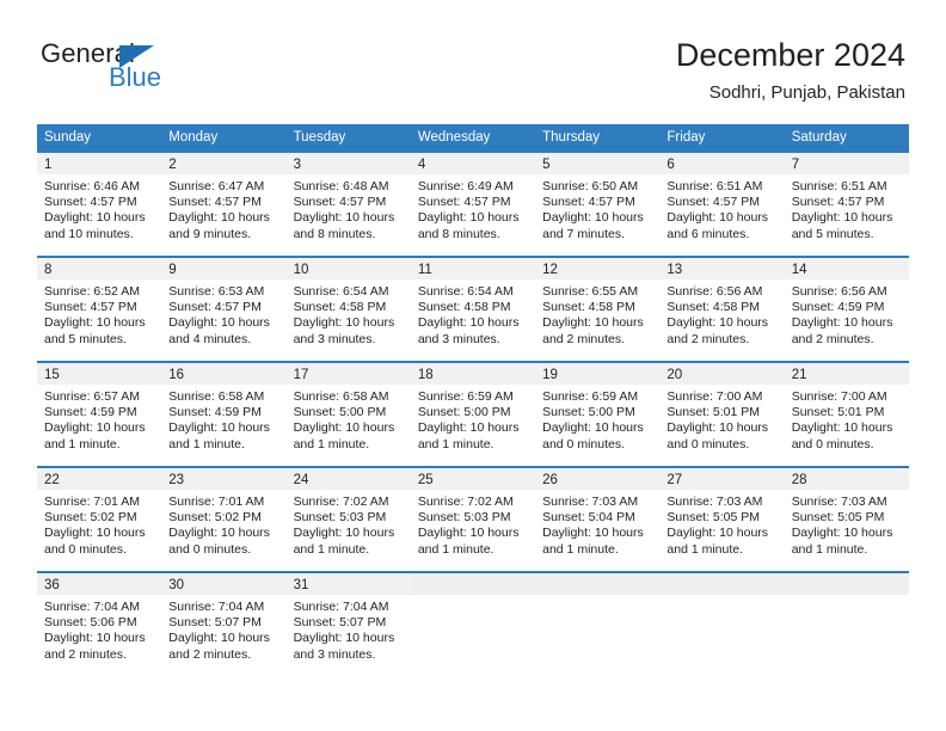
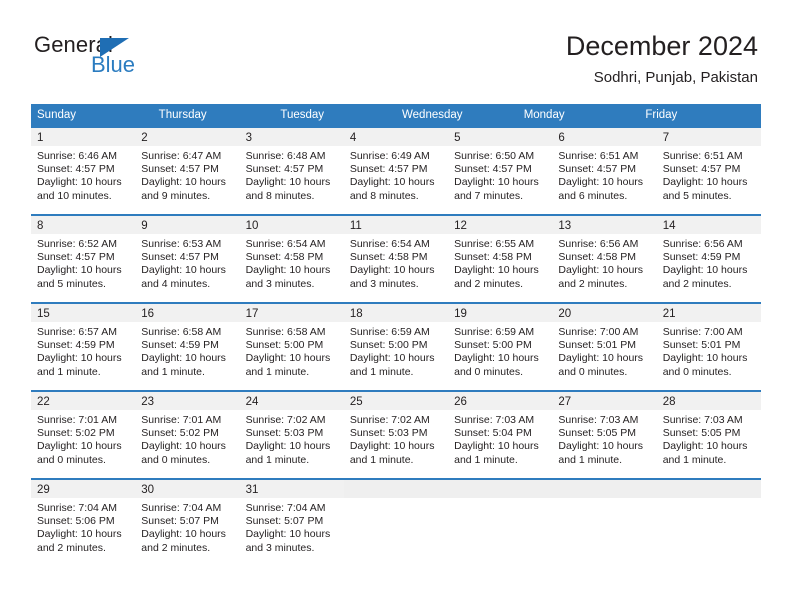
  General
  Blue
  December 2024
  Sodhri, Punjab, Pakistan
  Sunday
- Monday
+ Thursday
  Tuesday
  Wednesday
- Thursday
+ Monday
  Friday
- Saturday
  1
  Sunrise: 6:46 AM
  Sunset: 4:57 PM
  Daylight: 10 hours
  and 10 minutes.
  2
  Sunrise: 6:47 AM
  Sunset: 4:57 PM
  Daylight: 10 hours
  and 9 minutes.
  3
  Sunrise: 6:48 AM
  Sunset: 4:57 PM
  Daylight: 10 hours
  and 8 minutes.
  4
  Sunrise: 6:49 AM
  Sunset: 4:57 PM
  Daylight: 10 hours
  and 8 minutes.
  5
  Sunrise: 6:50 AM
  Sunset: 4:57 PM
  Daylight: 10 hours
  and 7 minutes.
  6
  Sunrise: 6:51 AM
  Sunset: 4:57 PM
  Daylight: 10 hours
  and 6 minutes.
  7
  Sunrise: 6:51 AM
  Sunset: 4:57 PM
  Daylight: 10 hours
  and 5 minutes.
  8
  Sunrise: 6:52 AM
  Sunset: 4:57 PM
  Daylight: 10 hours
  and 5 minutes.
  9
  Sunrise: 6:53 AM
  Sunset: 4:57 PM
  Daylight: 10 hours
  and 4 minutes.
  10
  Sunrise: 6:54 AM
  Sunset: 4:58 PM
  Daylight: 10 hours
  and 3 minutes.
  11
  Sunrise: 6:54 AM
  Sunset: 4:58 PM
  Daylight: 10 hours
  and 3 minutes.
  12
  Sunrise: 6:55 AM
  Sunset: 4:58 PM
  Daylight: 10 hours
  and 2 minutes.
  13
  Sunrise: 6:56 AM
  Sunset: 4:58 PM
  Daylight: 10 hours
  and 2 minutes.
  14
  Sunrise: 6:56 AM
  Sunset: 4:59 PM
  Daylight: 10 hours
  and 2 minutes.
  15
  Sunrise: 6:57 AM
  Sunset: 4:59 PM
  Daylight: 10 hours
  and 1 minute.
  16
  Sunrise: 6:58 AM
  Sunset: 4:59 PM
  Daylight: 10 hours
  and 1 minute.
  17
  Sunrise: 6:58 AM
  Sunset: 5:00 PM
  Daylight: 10 hours
  and 1 minute.
  18
  Sunrise: 6:59 AM
  Sunset: 5:00 PM
  Daylight: 10 hours
  and 1 minute.
  19
  Sunrise: 6:59 AM
  Sunset: 5:00 PM
  Daylight: 10 hours
  and 0 minutes.
  20
  Sunrise: 7:00 AM
  Sunset: 5:01 PM
  Daylight: 10 hours
  and 0 minutes.
  21
  Sunrise: 7:00 AM
  Sunset: 5:01 PM
  Daylight: 10 hours
  and 0 minutes.
  22
  Sunrise: 7:01 AM
  Sunset: 5:02 PM
  Daylight: 10 hours
  and 0 minutes.
  23
  Sunrise: 7:01 AM
  Sunset: 5:02 PM
  Daylight: 10 hours
  and 0 minutes.
  24
  Sunrise: 7:02 AM
  Sunset: 5:03 PM
  Daylight: 10 hours
  and 1 minute.
  25
  Sunrise: 7:02 AM
  Sunset: 5:03 PM
  Daylight: 10 hours
  and 1 minute.
  26
  Sunrise: 7:03 AM
  Sunset: 5:04 PM
  Daylight: 10 hours
  and 1 minute.
  27
  Sunrise: 7:03 AM
  Sunset: 5:05 PM
  Daylight: 10 hours
  and 1 minute.
  28
  Sunrise: 7:03 AM
  Sunset: 5:05 PM
  Daylight: 10 hours
  and 1 minute.
- 36
+ 29
  Sunrise: 7:04 AM
  Sunset: 5:06 PM
  Daylight: 10 hours
  and 2 minutes.
  30
  Sunrise: 7:04 AM
  Sunset: 5:07 PM
  Daylight: 10 hours
  and 2 minutes.
  31
  Sunrise: 7:04 AM
  Sunset: 5:07 PM
  Daylight: 10 hours
  and 3 minutes.
